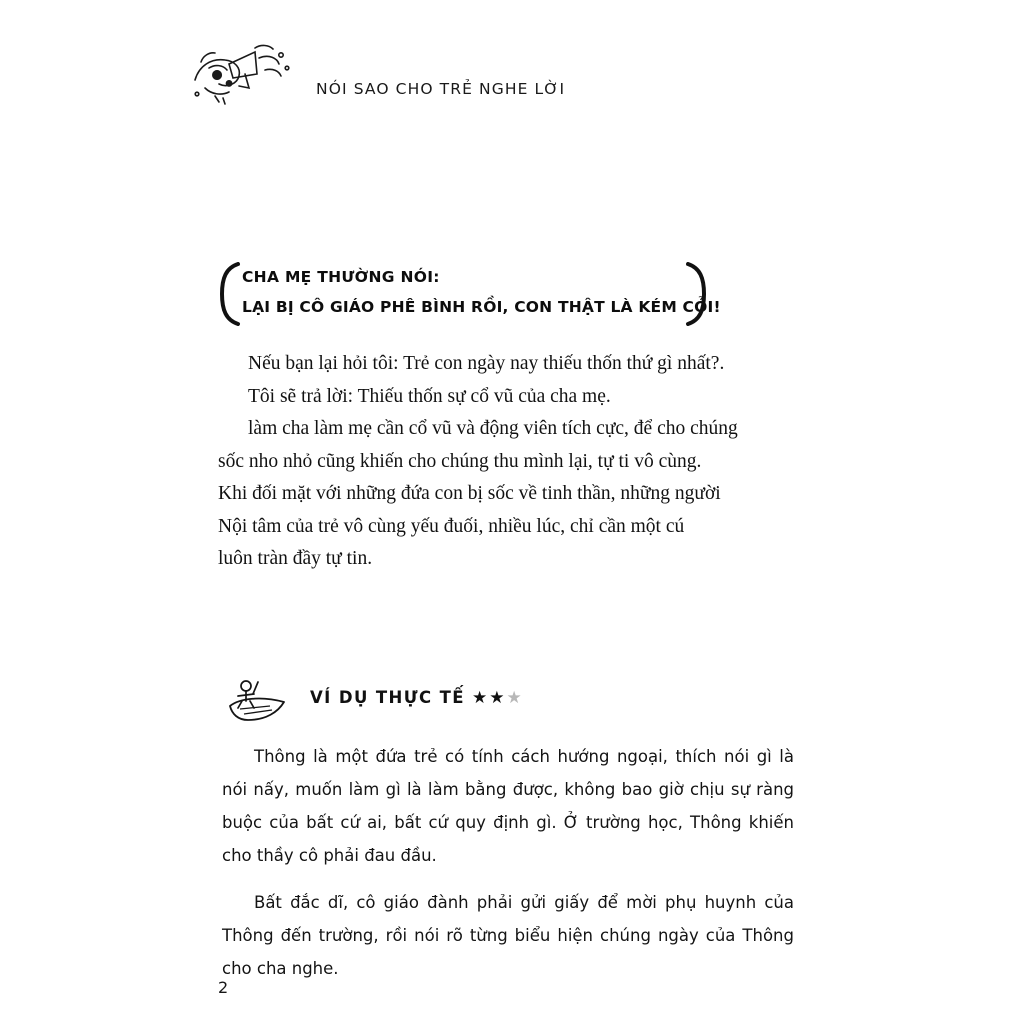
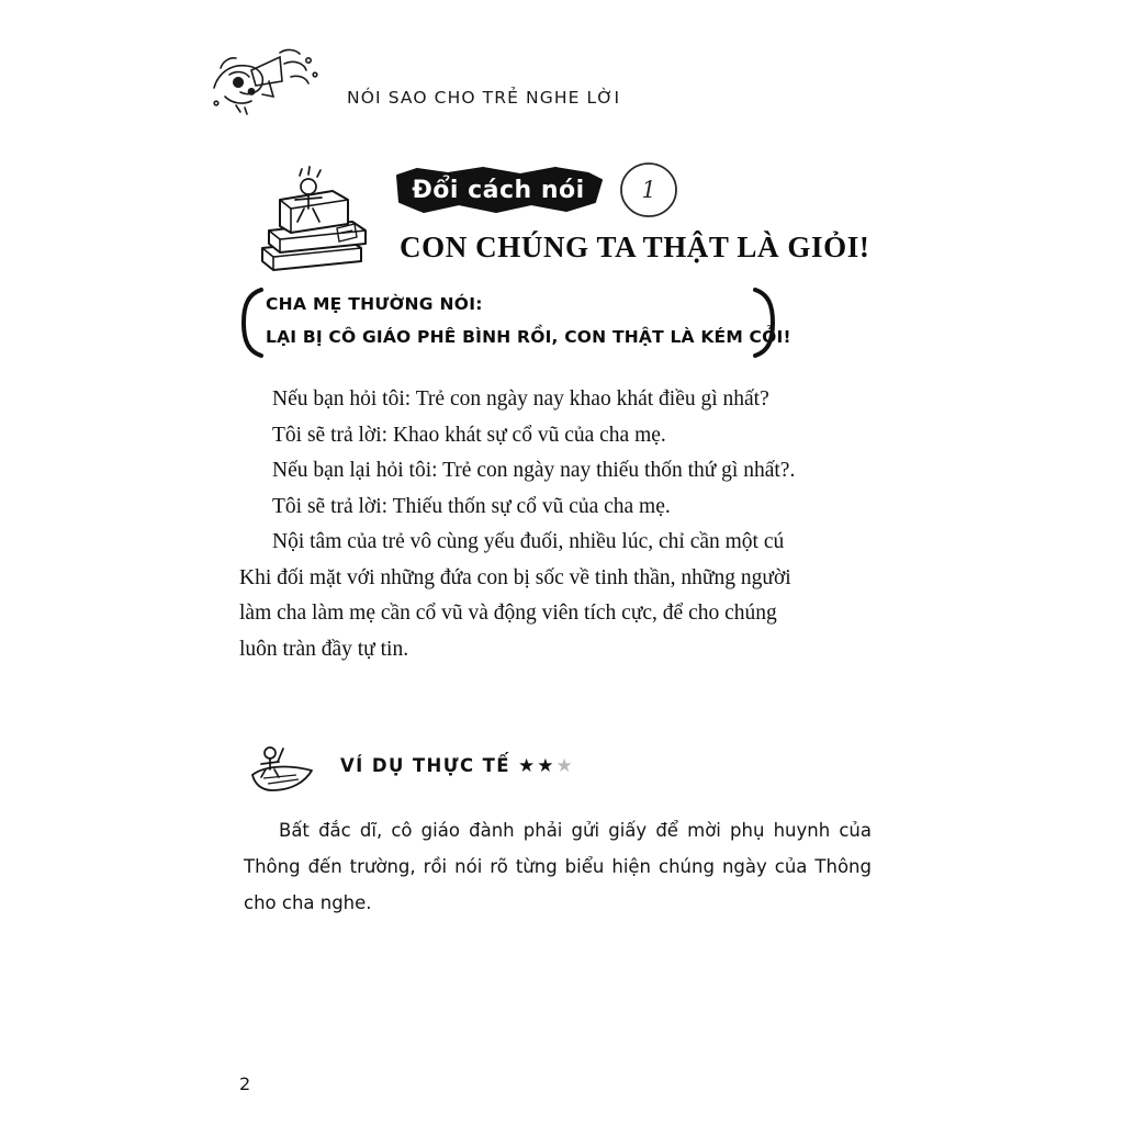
  NÓI SAO CHO TRẺ NGHE LỜI
+ Đổi cách nói
+ 1
+ CON CHÚNG TA THẬT LÀ GIỎI!
  CHA MẸ THƯỜNG NÓI:
  LẠI BỊ CÔ GIÁO PHÊ BÌNH RỒI, CON THẬT LÀ KÉM CI!
+ Nếu bạn hỏi tôi: Trẻ con ngày nay khao khát điều gì nhất?
+ Tôi sẽ trả lời: Khao khát sự cổ vũ của cha mẹ.
  Nếu bạn lại hỏi tôi: Trẻ con ngày nay thiếu thốn thứ gì nhất?.
  Tôi sẽ trả lời: Thiếu thốn sự cổ vũ của cha mẹ.
- làm cha làm mẹ cần cổ vũ và động viên tích cực, để cho chúng
+ Nội tâm của trẻ vô cùng yếu đuối, nhiều lúc, chỉ cần một cú
- sốc nho nhỏ cũng khiến cho chúng thu mình lại, tự ti vô cùng.
  Khi đối mặt với những đứa con bị sốc về tinh thần, những người
- Nội tâm của trẻ vô cùng yếu đuối, nhiều lúc, chỉ cần một cú
+ làm cha làm mẹ cần cổ vũ và động viên tích cực, để cho chúng
  luôn tràn đầy tự tin.
  VÍ DỤ THỰC TẾ
  ★★★
- Thông là một đứa trẻ có tính cách hướng ngoại, thích nói gì là nói nấy, muốn làm gì là làm bằng được, không bao giờ chịu sự ràng buộc của bất cứ ai, bất cứ quy định gì. Ở trường học, Thông khiến cho thầy cô phải đau đầu.
  Bất đắc dĩ, cô giáo đành phải gửi giấy để mời phụ huynh của Thông đến trường, rồi nói rõ từng biểu hiện chúng ngày của Thông cho cha nghe.
  2
